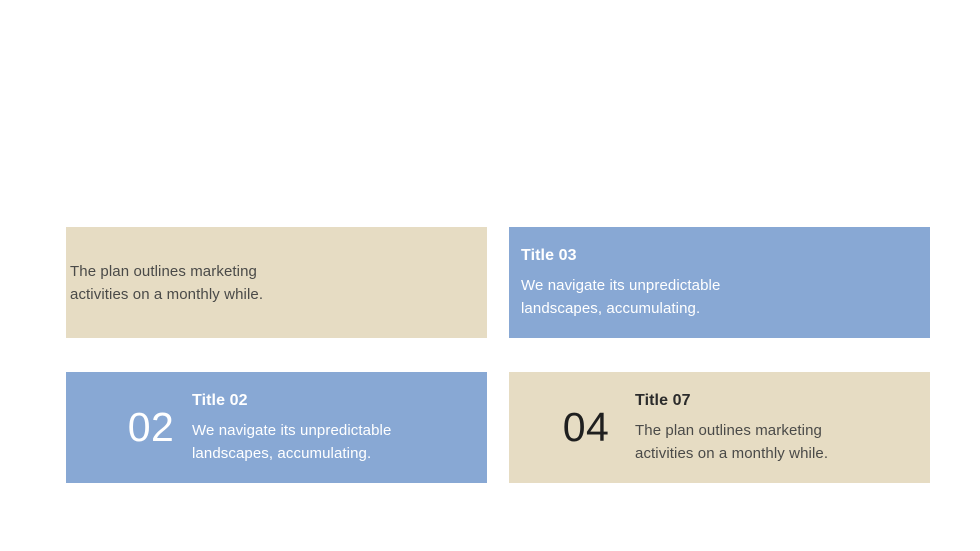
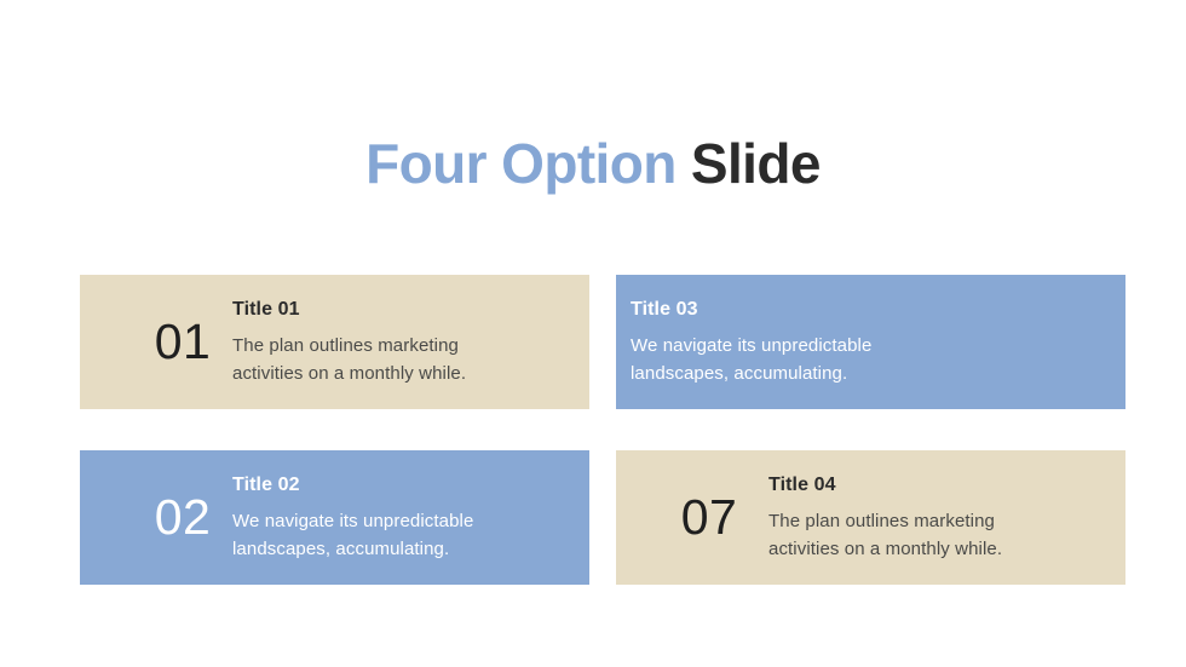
+ Four Option Slide
+ 01
+ Title 01
  The plan outlines marketing
  activities on a monthly while.
  Title 03
  We navigate its unpredictable
  landscapes, accumulating.
  02
  Title 02
  We navigate its unpredictable
  landscapes, accumulating.
- 04
+ 07
- Title 07
+ Title 04
  The plan outlines marketing
  activities on a monthly while.
